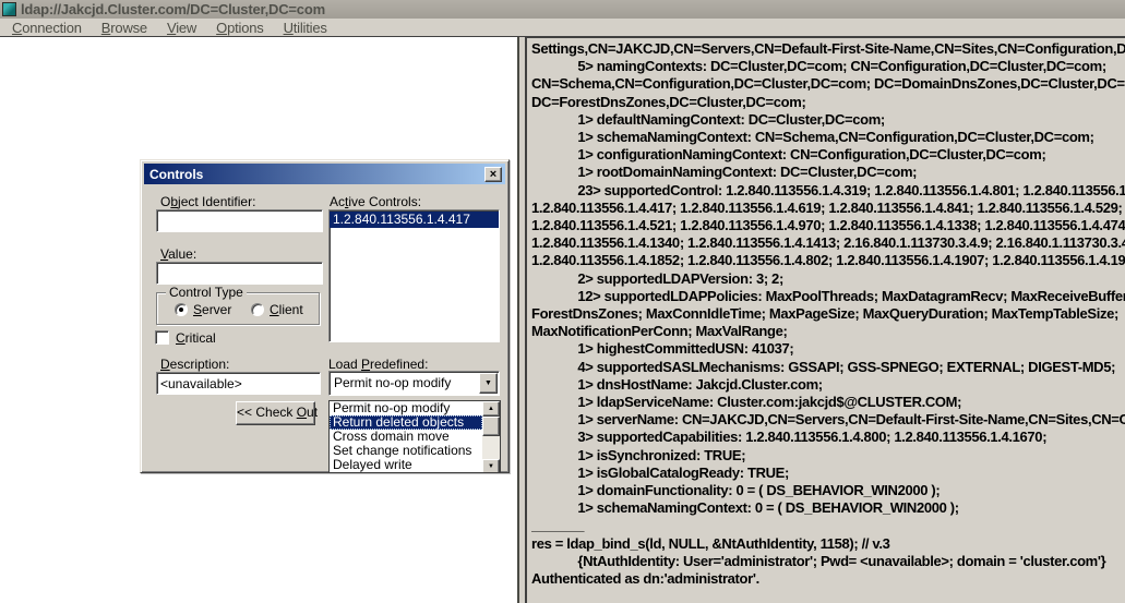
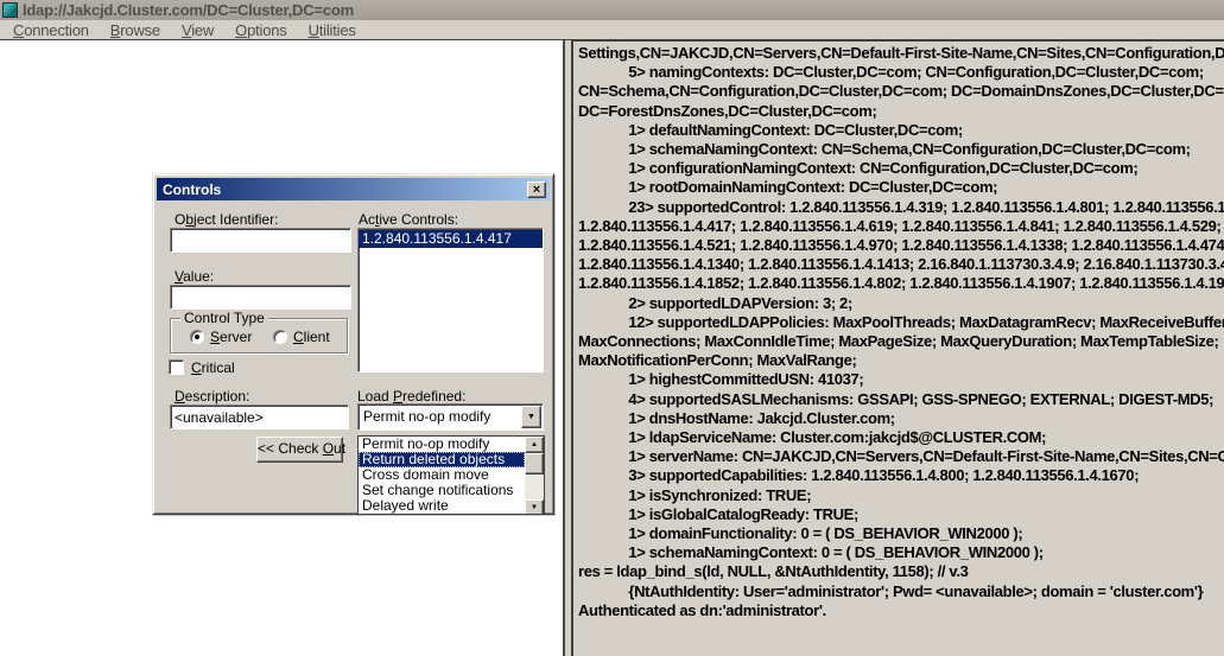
  ldap://Jakcjd.Cluster.com/DC=Cluster,DC=com
  Connection
  Browse
  View
  Options
  Utilities
  Settings,CN=JAKCJD,CN=Servers,CN=Default-First-Site-Name,CN=Sites,CN=Configuration,D
  5> namingContexts: DC=Cluster,DC=com; CN=Configuration,DC=Cluster,DC=com;
  CN=Schema,CN=Configuration,DC=Cluster,DC=com; DC=DomainDnsZones,DC=Cluster,DC=
  DC=ForestDnsZones,DC=Cluster,DC=com;
  1> defaultNamingContext: DC=Cluster,DC=com;
  1> schemaNamingContext: CN=Schema,CN=Configuration,DC=Cluster,DC=com;
  1> configurationNamingContext: CN=Configuration,DC=Cluster,DC=com;
  1> rootDomainNamingContext: DC=Cluster,DC=com;
  23> supportedControl: 1.2.840.113556.1.4.319; 1.2.840.113556.1.4.801; 1.2.840.113556.1
  1.2.840.113556.1.4.417; 1.2.840.113556.1.4.619; 1.2.840.113556.1.4.841; 1.2.840.113556.1.4.529;
  1.2.840.113556.1.4.521; 1.2.840.113556.1.4.970; 1.2.840.113556.1.4.1338; 1.2.840.113556.1.4.474
  1.2.840.113556.1.4.1340; 1.2.840.113556.1.4.1413; 2.16.840.1.113730.3.4.9; 2.16.840.1.113730.3.
  1.2.840.113556.1.4.1852; 1.2.840.113556.1.4.802; 1.2.840.113556.1.4.1907; 1.2.840.113556.1.4.19
  2> supportedLDAPVersion: 3; 2;
  12> supportedLDAPPolicies: MaxPoolThreads; MaxDatagramRecv; MaxReceiveBuffe
- ForestDnsZones; MaxConnIdleTime; MaxPageSize; MaxQueryDuration; MaxTempTableSize;
+ MaxConnections; MaxConnIdleTime; MaxPageSize; MaxQueryDuration; MaxTempTableSize;
  MaxNotificationPerConn; MaxValRange;
  1> highestCommittedUSN: 41037;
  4> supportedSASLMechanisms: GSSAPI; GSS-SPNEGO; EXTERNAL; DIGEST-MD5;
  1> dnsHostName: Jakcjd.Cluster.com;
  1> ldapServiceName: Cluster.com:jakcjd$@CLUSTER.COM;
  1> serverName: CN=JAKCJD,CN=Servers,CN=Default-First-Site-Name,CN=Sites,CN=C
  3> supportedCapabilities: 1.2.840.113556.1.4.800; 1.2.840.113556.1.4.1670;
  1> isSynchronized: TRUE;
  1> isGlobalCatalogReady: TRUE;
  1> domainFunctionality: 0 = ( DS_BEHAVIOR_WIN2000 );
  1> schemaNamingContext: 0 = ( DS_BEHAVIOR_WIN2000 );
- _______
  res = ldap_bind_s(ld, NULL, &NtAuthIdentity, 1158); // v.3
  {NtAuthIdentity: User='administrator'; Pwd= <unavailable>; domain = 'cluster.com'}
  Authenticated as dn:'administrator'.
  Controls
  ×
  Object Identifier:
  Active Controls:
  1.2.840.113556.1.4.417
  Value:
  Control Type
  Server
  Client
  Critical
  Description:
  <unavailable>
  Load Predefined:
  Permit no-op modify
  << Check Out
  Permit no-op modify
  Return deleted objects
  Cross domain move
  Set change notifications
  Delayed write
